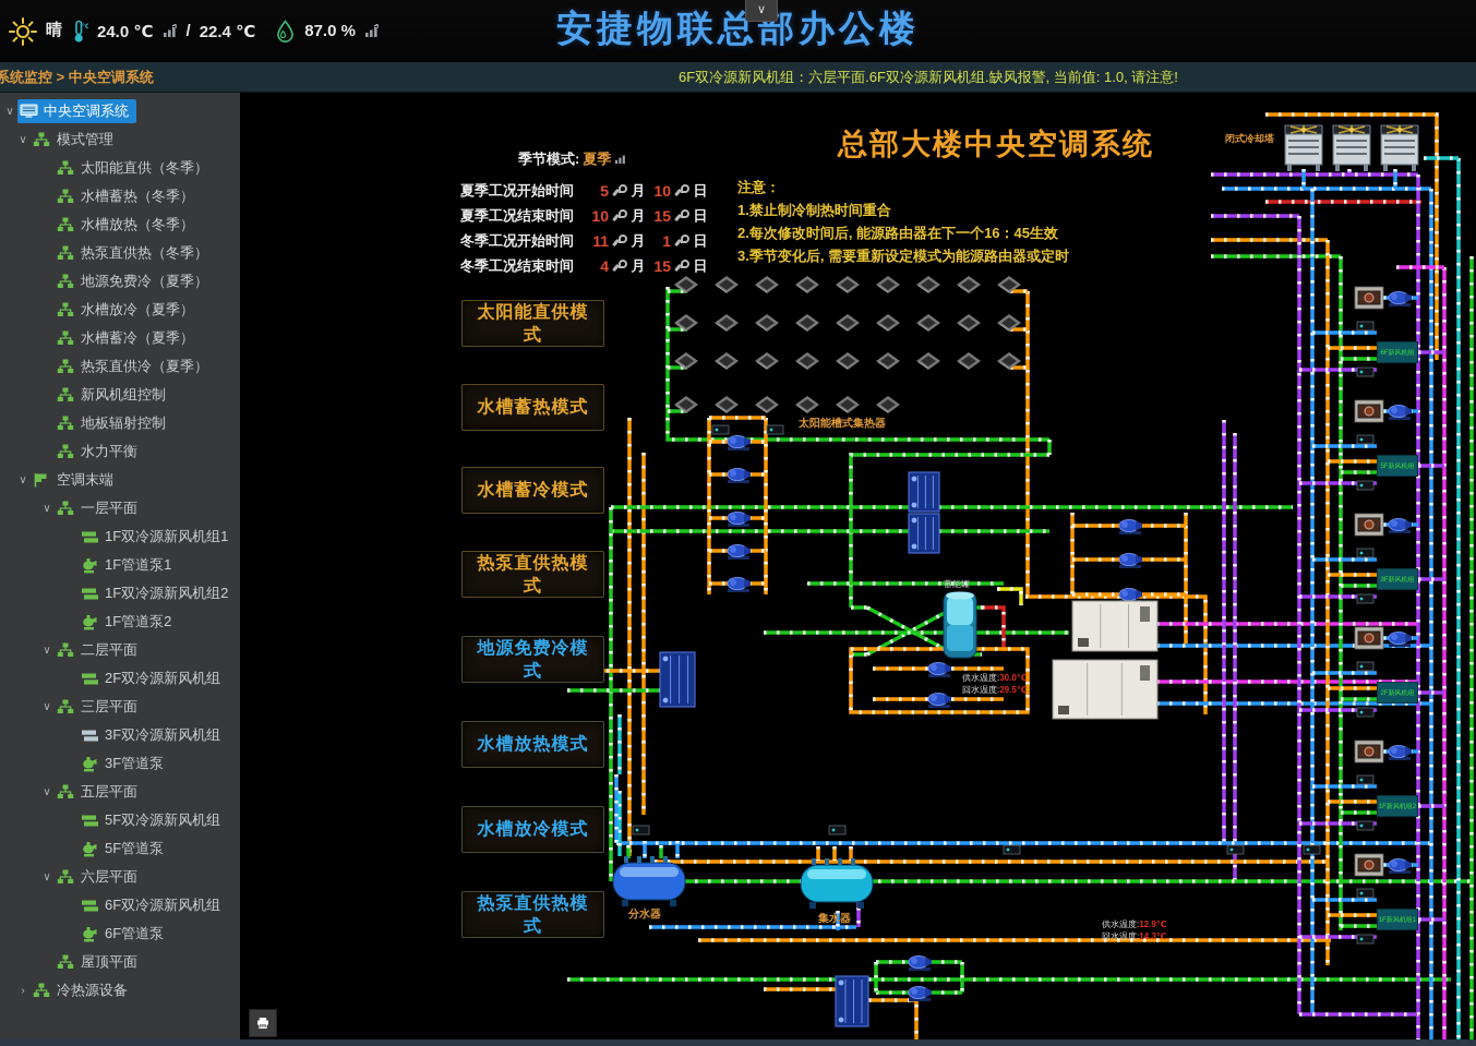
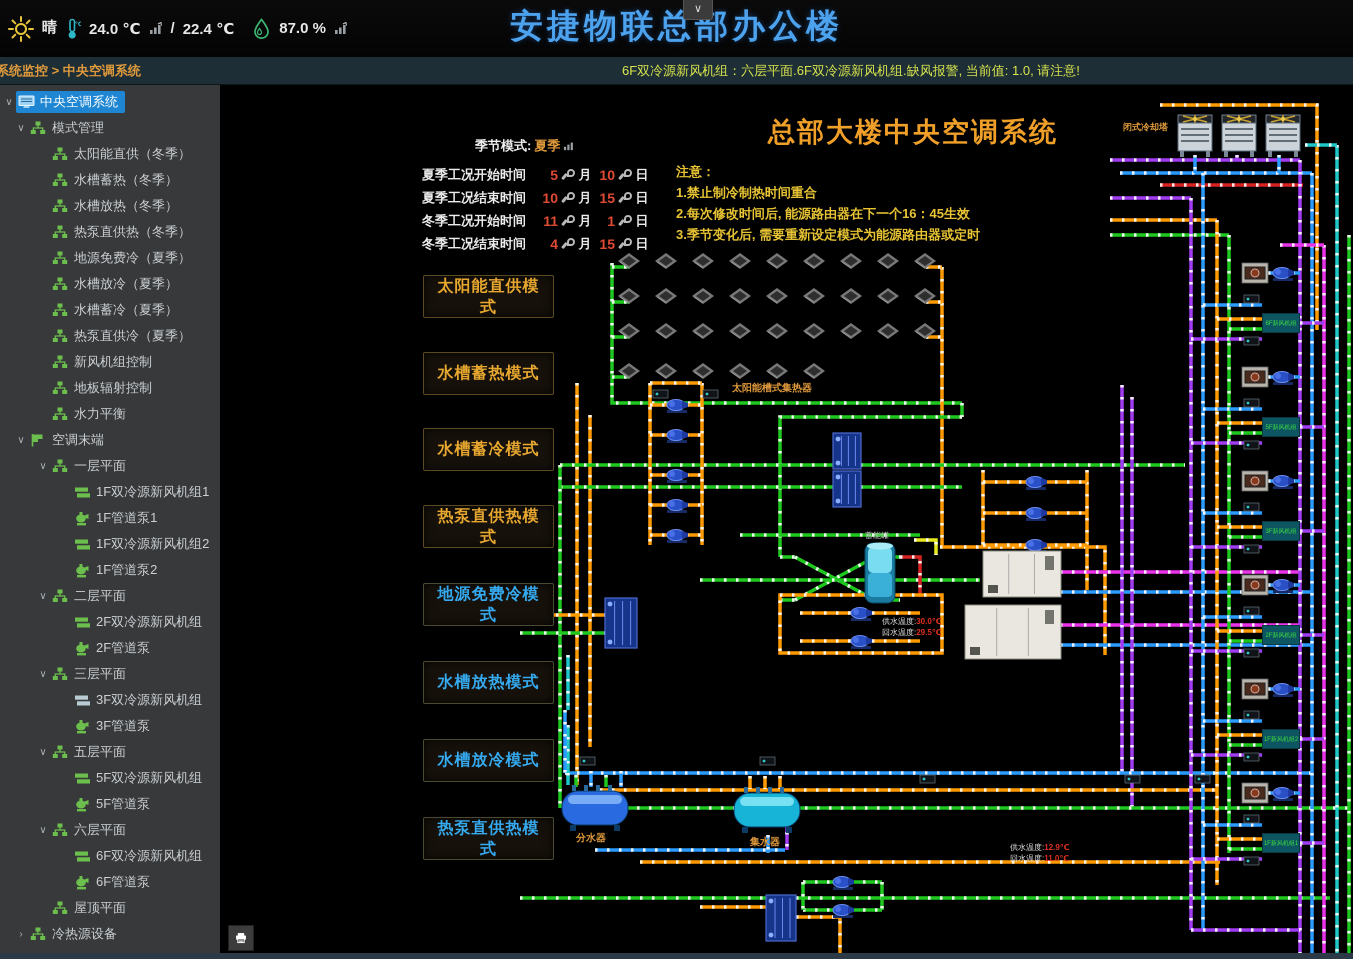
  晴
  24.0 ℃
  /
  22.4 ℃
  87.0 %
  安捷物联总部办公楼
  ∨
  系统监控 > 中央空调系统
  6F双冷源新风机组：六层平面.6F双冷源新风机组.缺风报警, 当前值: 1.0, 请注意!
  ∨
  中央空调系统
  ∨
  模式管理
  太阳能直供（冬季）
  水槽蓄热（冬季）
  水槽放热（冬季）
  热泵直供热（冬季）
  地源免费冷（夏季）
  水槽放冷（夏季）
  水槽蓄冷（夏季）
  热泵直供冷（夏季）
  新风机组控制
  地板辐射控制
  水力平衡
  ∨
  空调末端
  ∨
  一层平面
  1F双冷源新风机组1
  1F管道泵1
  1F双冷源新风机组2
  1F管道泵2
  ∨
  二层平面
  2F双冷源新风机组
+ 2F管道泵
  ∨
  三层平面
  3F双冷源新风机组
  3F管道泵
  ∨
  五层平面
  5F双冷源新风机组
  5F管道泵
  ∨
  六层平面
  6F双冷源新风机组
  6F管道泵
  屋顶平面
  ›
  冷热源设备
  总部大楼中央空调系统
  季节模式:
  夏季
  夏季工况开始时间
  5
  月
  10
  日
  夏季工况结束时间
  10
  月
  15
  日
  冬季工况开始时间
  11
  月
  1
  日
  冬季工况结束时间
  4
  月
  15
  日
  注意：
  1.禁止制冷制热时间重合
  2.每次修改时间后, 能源路由器在下一个16：45生效
  3.季节变化后, 需要重新设定模式为能源路由器或定时
  太阳能直供模式
  水槽蓄热模式
  水槽蓄冷模式
  热泵直供热模式
  地源免费冷模式
  水槽放热模式
  水槽放冷模式
  热泵直供热模式
  供水温度:30.0℃
  回水温度:29.5℃
  供水温度:12.9℃
- 回水温度:14.3℃
+ 回水温度:11.0℃
  太阳能槽式集热器
  闭式冷却塔
  分水器
  集水器
  蓄能罐
